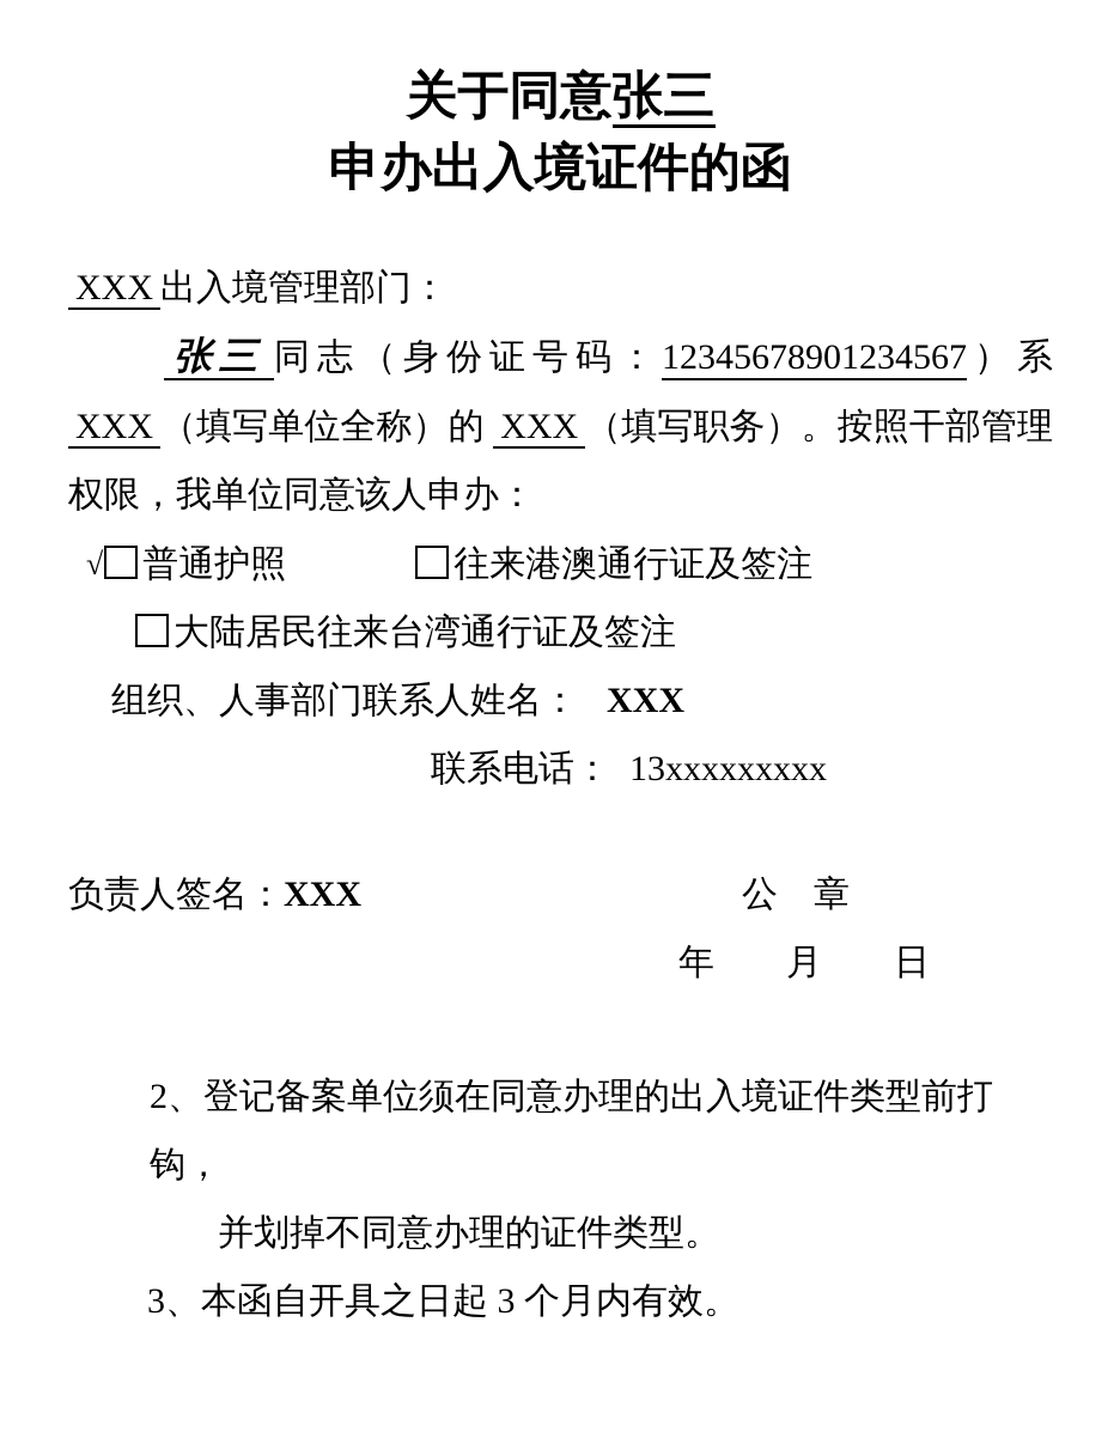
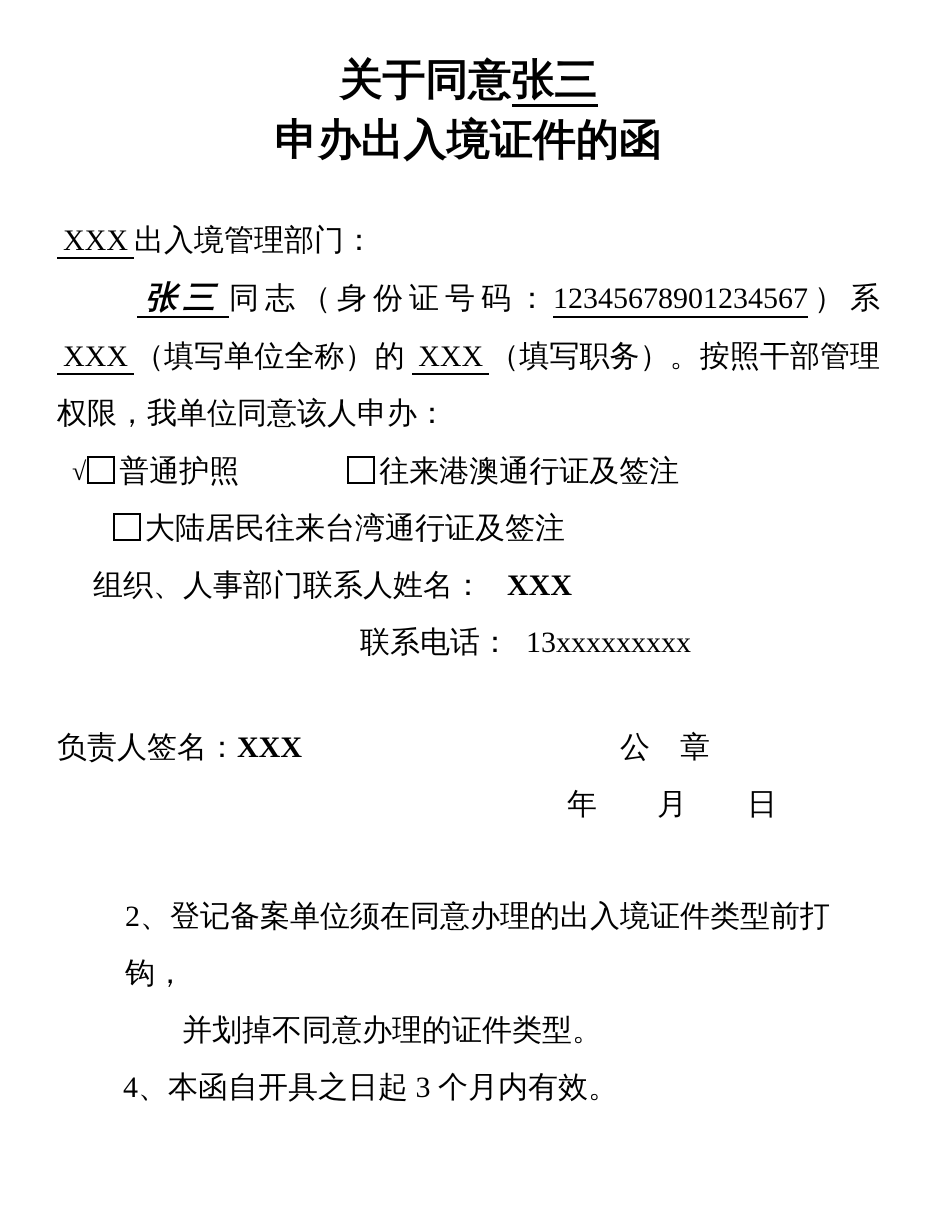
  关于同意张三
  申办出入境证件的函
  XXX 出入境管理部门：
  张三 同志（身份证号码：12345678901234567）系 XXX （填写单位全称）的 XXX （填写职务）。按照干部管理权限，我单位同意该人申办：
  √ 普通护照 往来港澳通行证及签注
  大陆居民往来台湾通行证及签注
  组织、人事部门联系人姓名： XXX
  联系电话： 13xxxxxxxxx
  负责人签名：XXX
  公 章
  年 月 日
  2、登记备案单位须在同意办理的出入境证件类型前打钩，
  并划掉不同意办理的证件类型。
- 3、本函自开具之日起 3 个月内有效。
+ 4、本函自开具之日起 3 个月内有效。
